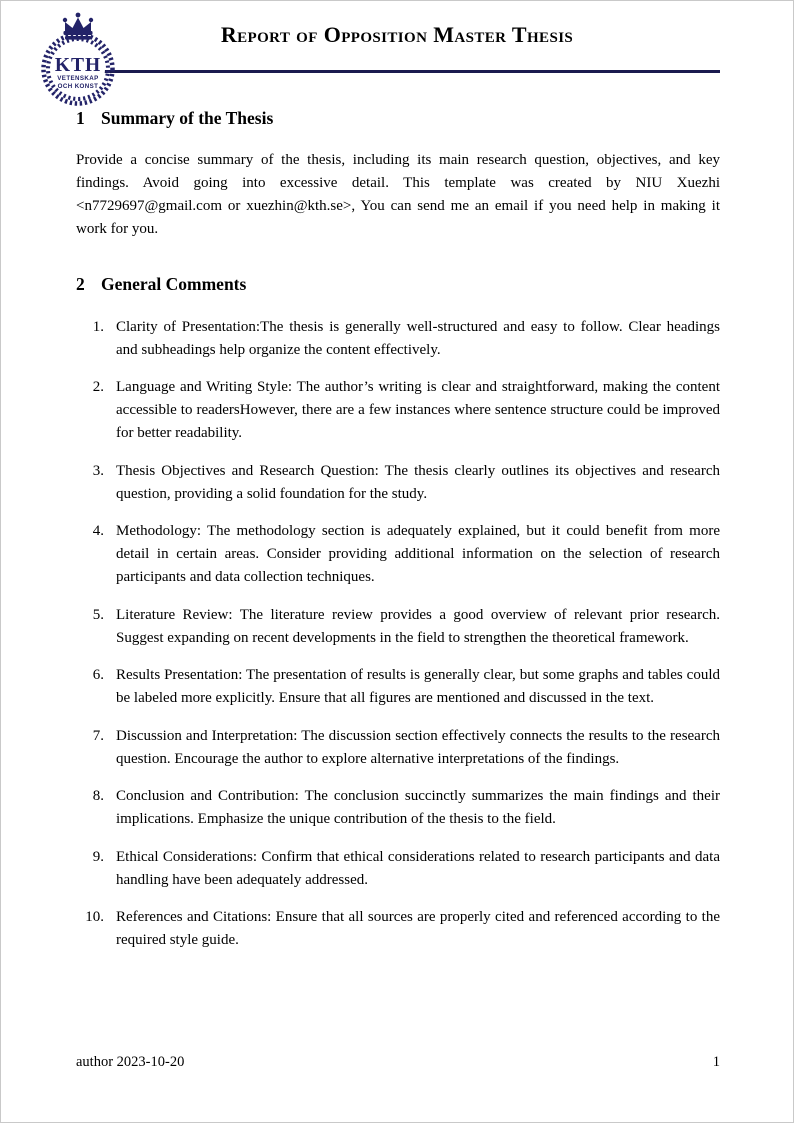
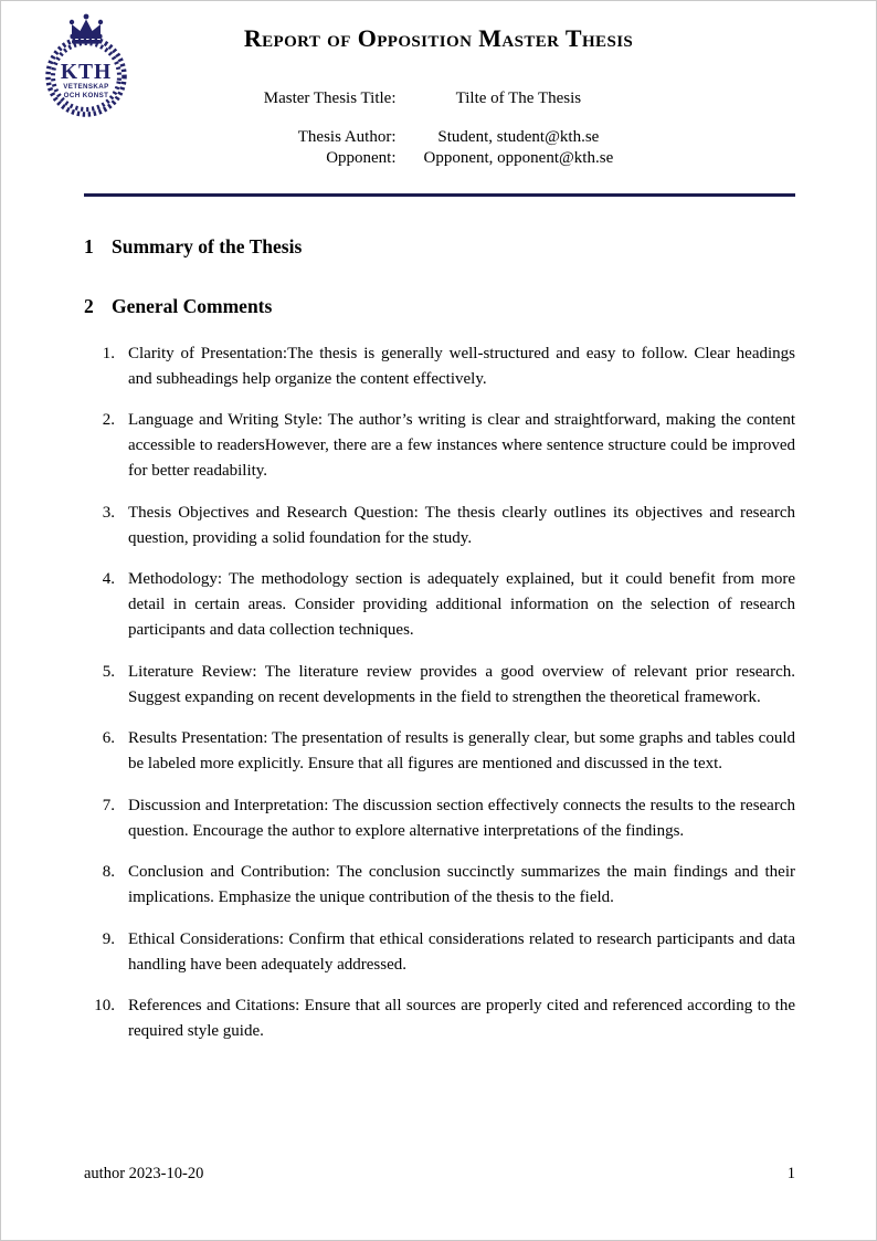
  KTH
  Report of Opposition Master Thesis
+ Master Thesis Title:
+ Tilte of The Thesis
+ Thesis Author:
+ Student, student@kth.se
+ Opponent:
+ Opponent, opponent@kth.se
  1
  Summary of the Thesis
- Provide a concise summary of the thesis, including its main research question, objectives, and key findings. Avoid going into excessive detail. This template was created by NIU Xuezhi <n7729697@gmail.com or xuezhin@kth.se>, You can send me an email if you need help in making it work for you.
  2
  General Comments
  1.
  Clarity of Presentation:The thesis is generally well-structured and easy to follow. Clear headings and subheadings help organize the content effectively.
  2.
  Language and Writing Style: The author’s writing is clear and straightforward, making the content accessible to readersHowever, there are a few instances where sentence structure could be improved for better readability.
  3.
  Thesis Objectives and Research Question: The thesis clearly outlines its objectives and research question, providing a solid foundation for the study.
  4.
  Methodology: The methodology section is adequately explained, but it could benefit from more detail in certain areas. Consider providing additional information on the selection of research participants and data collection techniques.
  5.
  Literature Review: The literature review provides a good overview of relevant prior research. Suggest expanding on recent developments in the field to strengthen the theoretical framework.
  6.
  Results Presentation: The presentation of results is generally clear, but some graphs and tables could be labeled more explicitly. Ensure that all figures are mentioned and discussed in the text.
  7.
  Discussion and Interpretation: The discussion section effectively connects the results to the research question. Encourage the author to explore alternative interpretations of the findings.
  8.
  Conclusion and Contribution: The conclusion succinctly summarizes the main findings and their implications. Emphasize the unique contribution of the thesis to the field.
  9.
  Ethical Considerations: Confirm that ethical considerations related to research participants and data handling have been adequately addressed.
  10.
  References and Citations: Ensure that all sources are properly cited and referenced according to the required style guide.
  author 2023-10-20
  1
